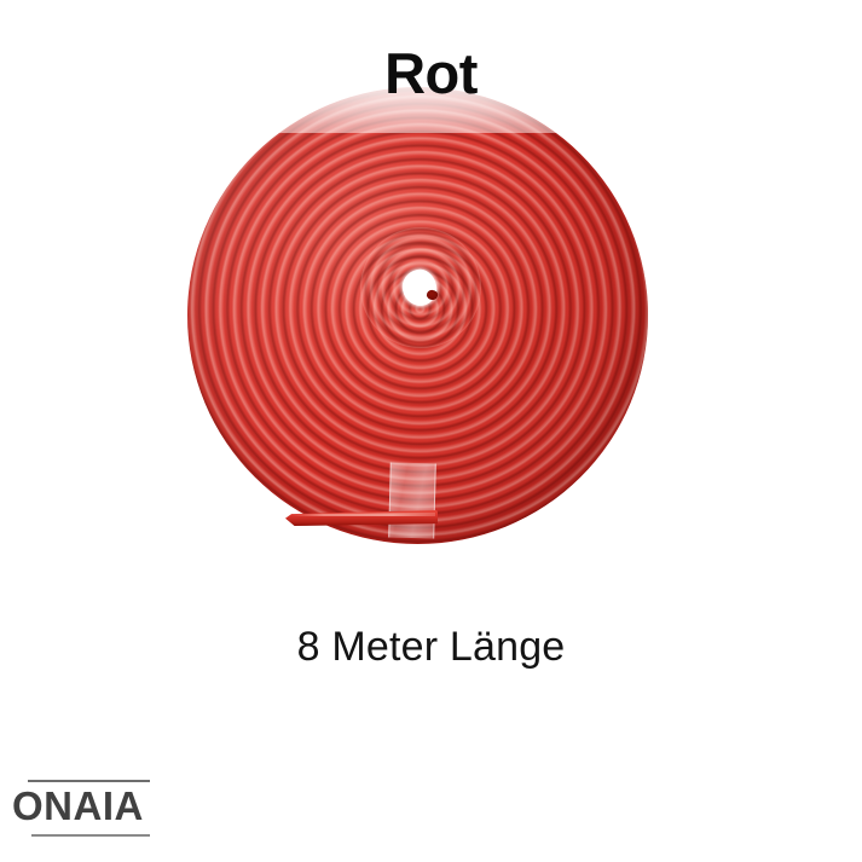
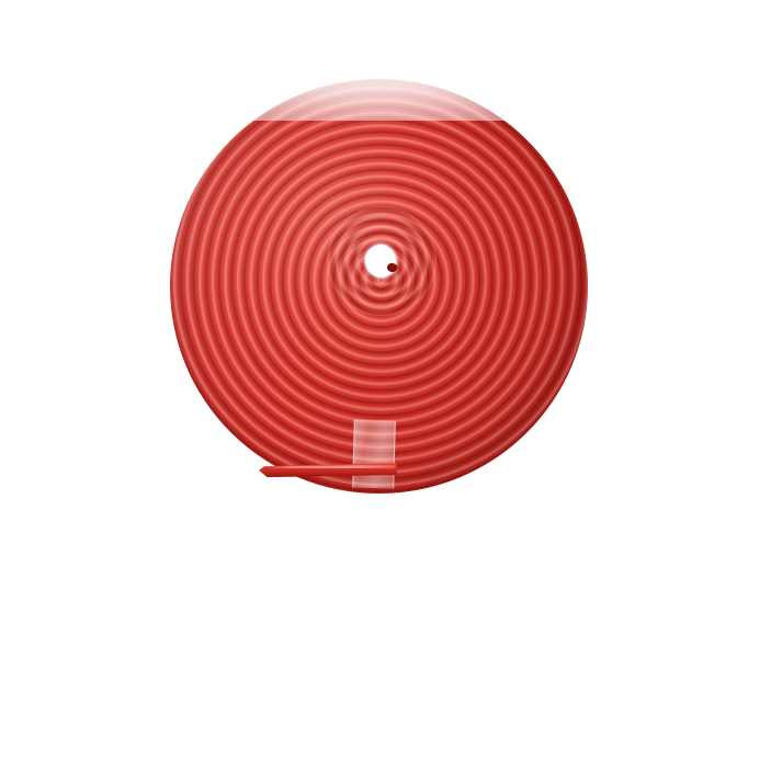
- Rot
- 8 Meter Länge
- ONAIA
